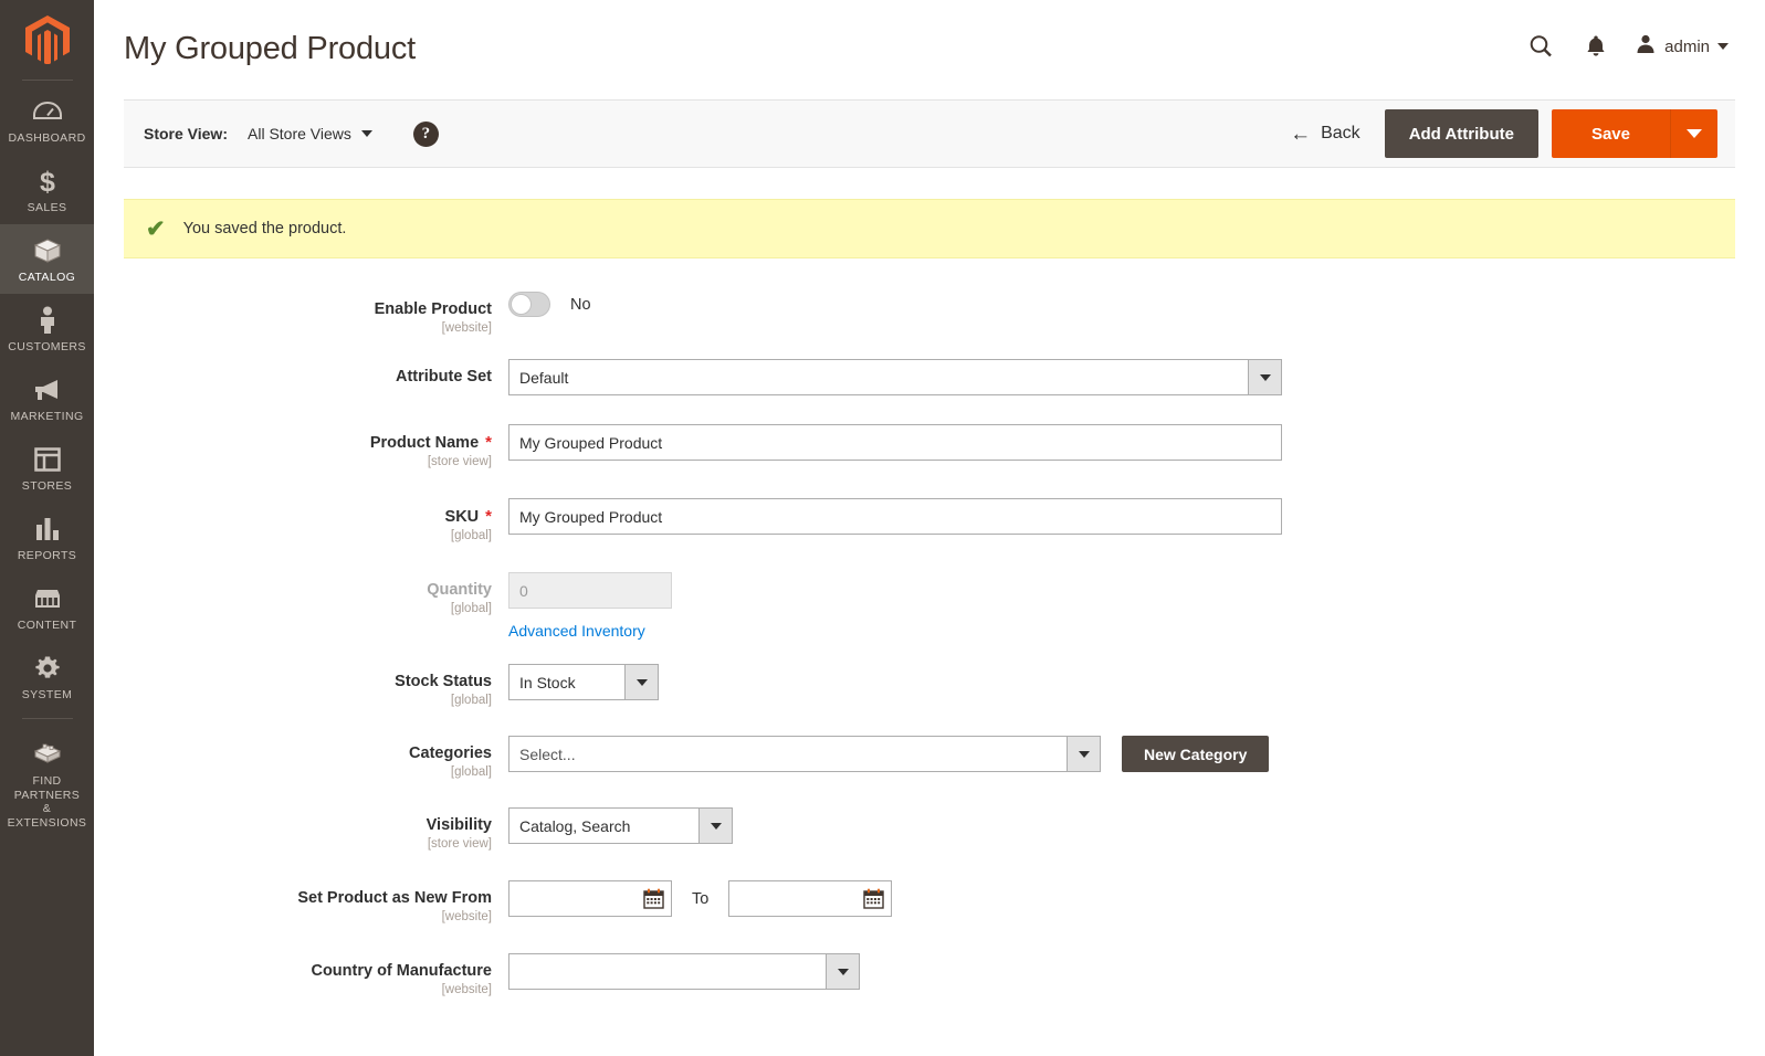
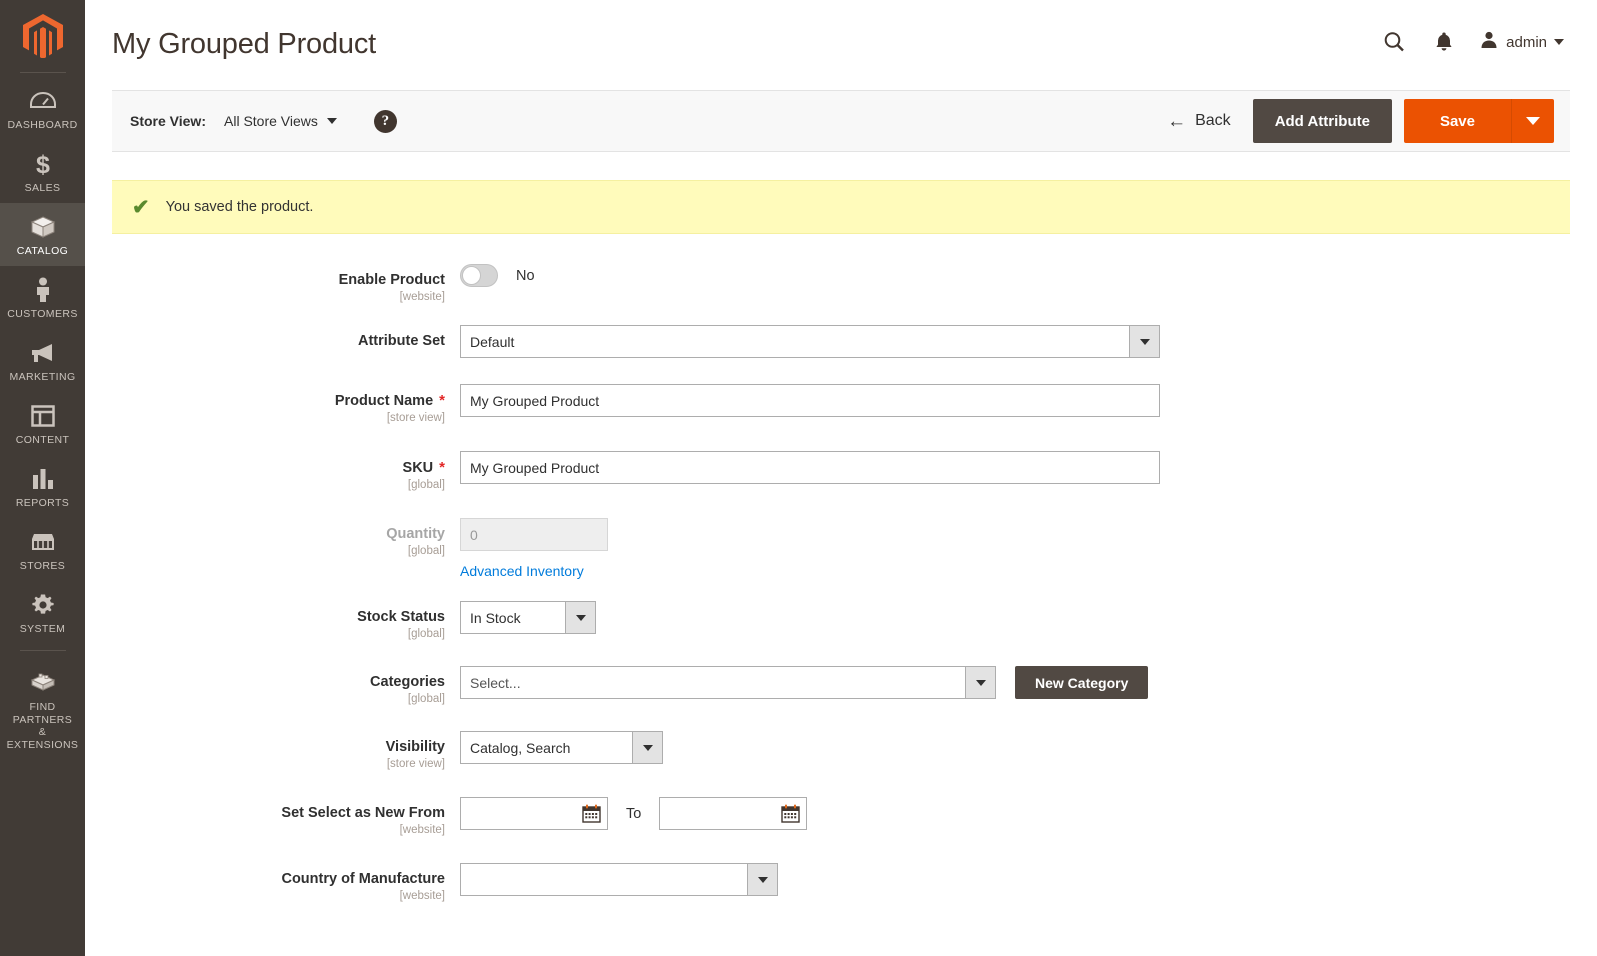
  DASHBOARD
  $
  SALES
  CATALOG
  CUSTOMERS
  MARKETING
- STORES
+ CONTENT
  REPORTS
- CONTENT
+ STORES
  SYSTEM
  FIND PARTNERS
  & EXTENSIONS
  My Grouped Product
  admin
  Store View:
  All Store Views
  ?
  ←
  Back
  Add Attribute
  Save
  ✔
  You saved the product.
  Enable Product
  [website]
  No
  Attribute Set
  Default
  Product Name
  *
  [store view]
  My Grouped Product
  SKU
  *
  [global]
  My Grouped Product
  Quantity
  [global]
  0
  Advanced Inventory
  Stock Status
  [global]
  In Stock
  Categories
  [global]
  Select...
  New Category
  Visibility
  [store view]
  Catalog, Search
- Set Product as New From
+ Set Select as New From
  [website]
  To
  Country of Manufacture
  [website]
